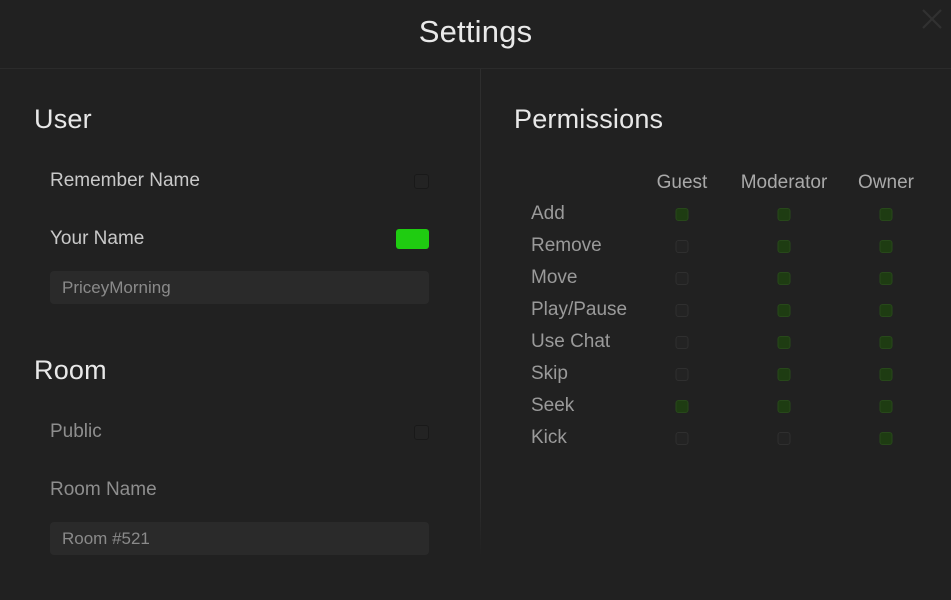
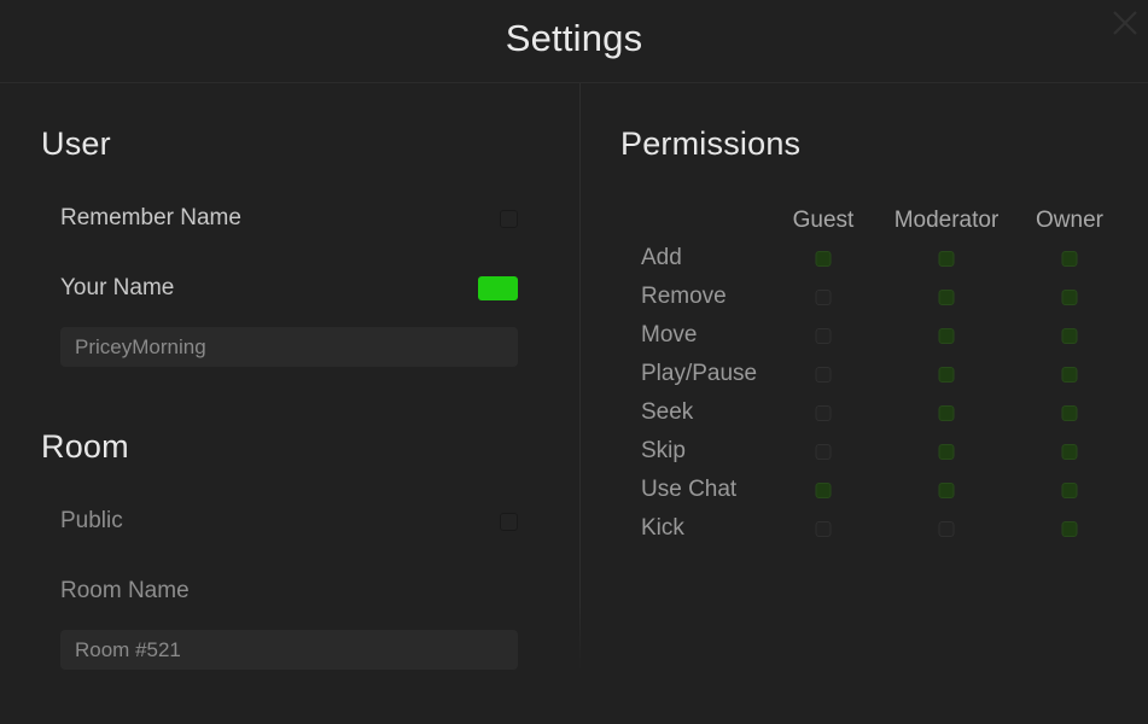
  Settings
  User
  Remember Name
  Your Name
  PriceyMorning
  Room
  Public
  Room Name
  Room #521
  Permissions
  Guest
  Moderator
  Owner
  Add
  Remove
  Move
  Play/Pause
- Use Chat
+ Seek
  Skip
- Seek
+ Use Chat
  Kick
